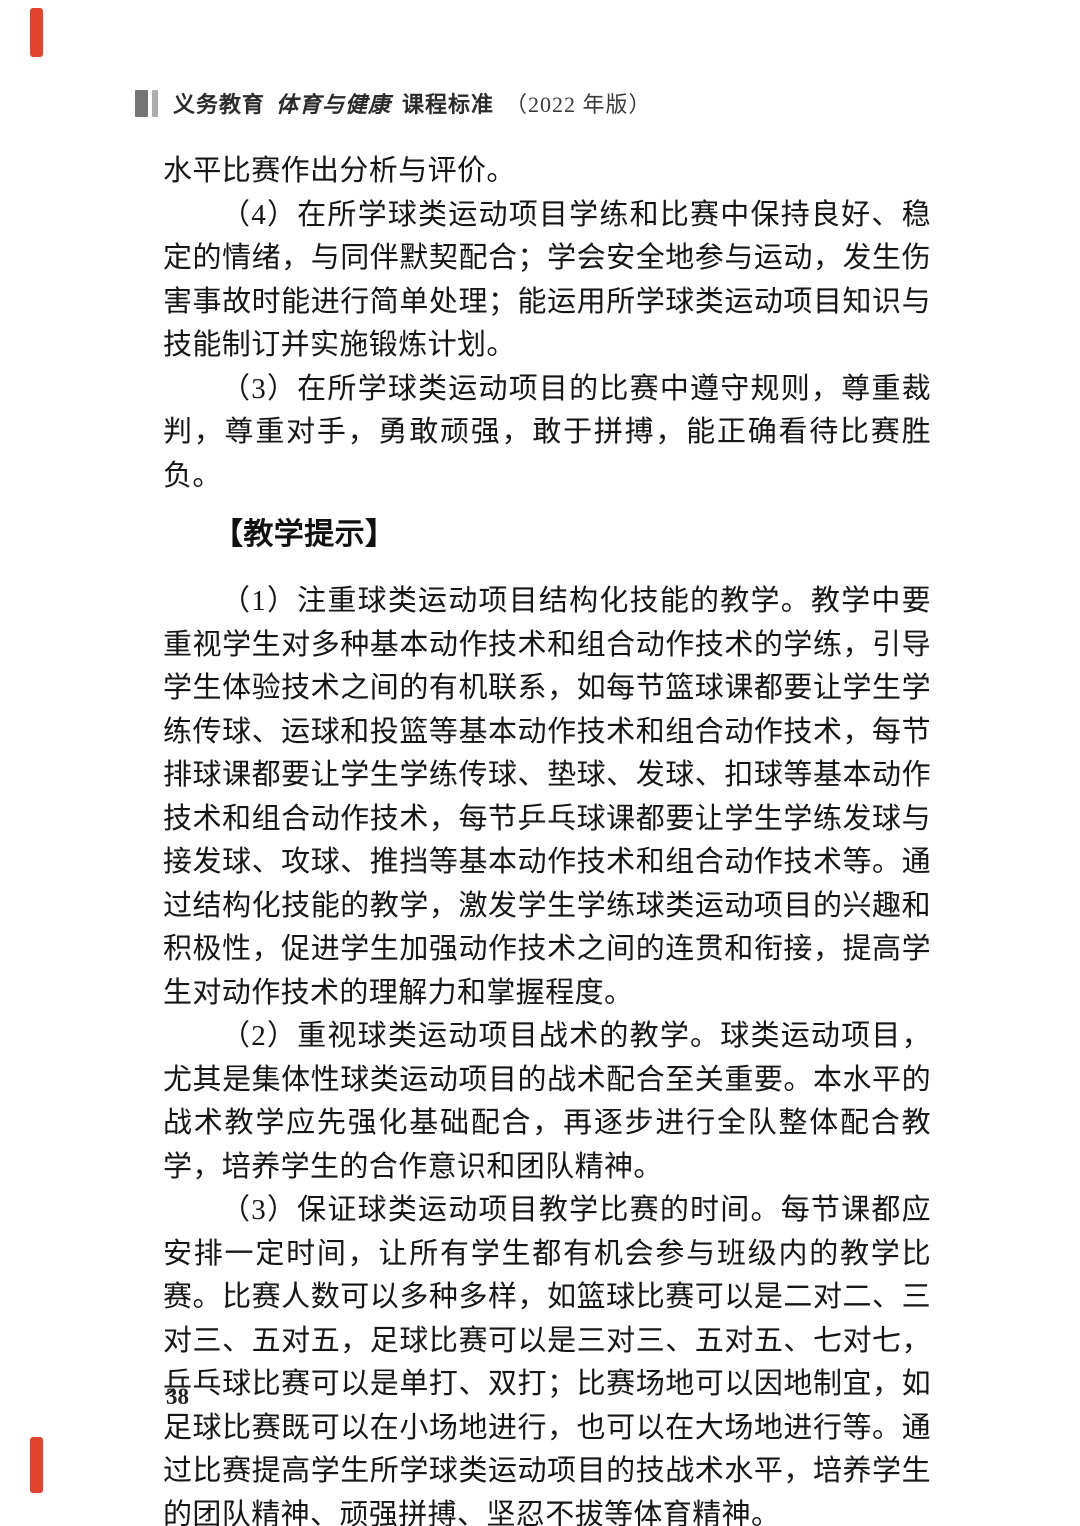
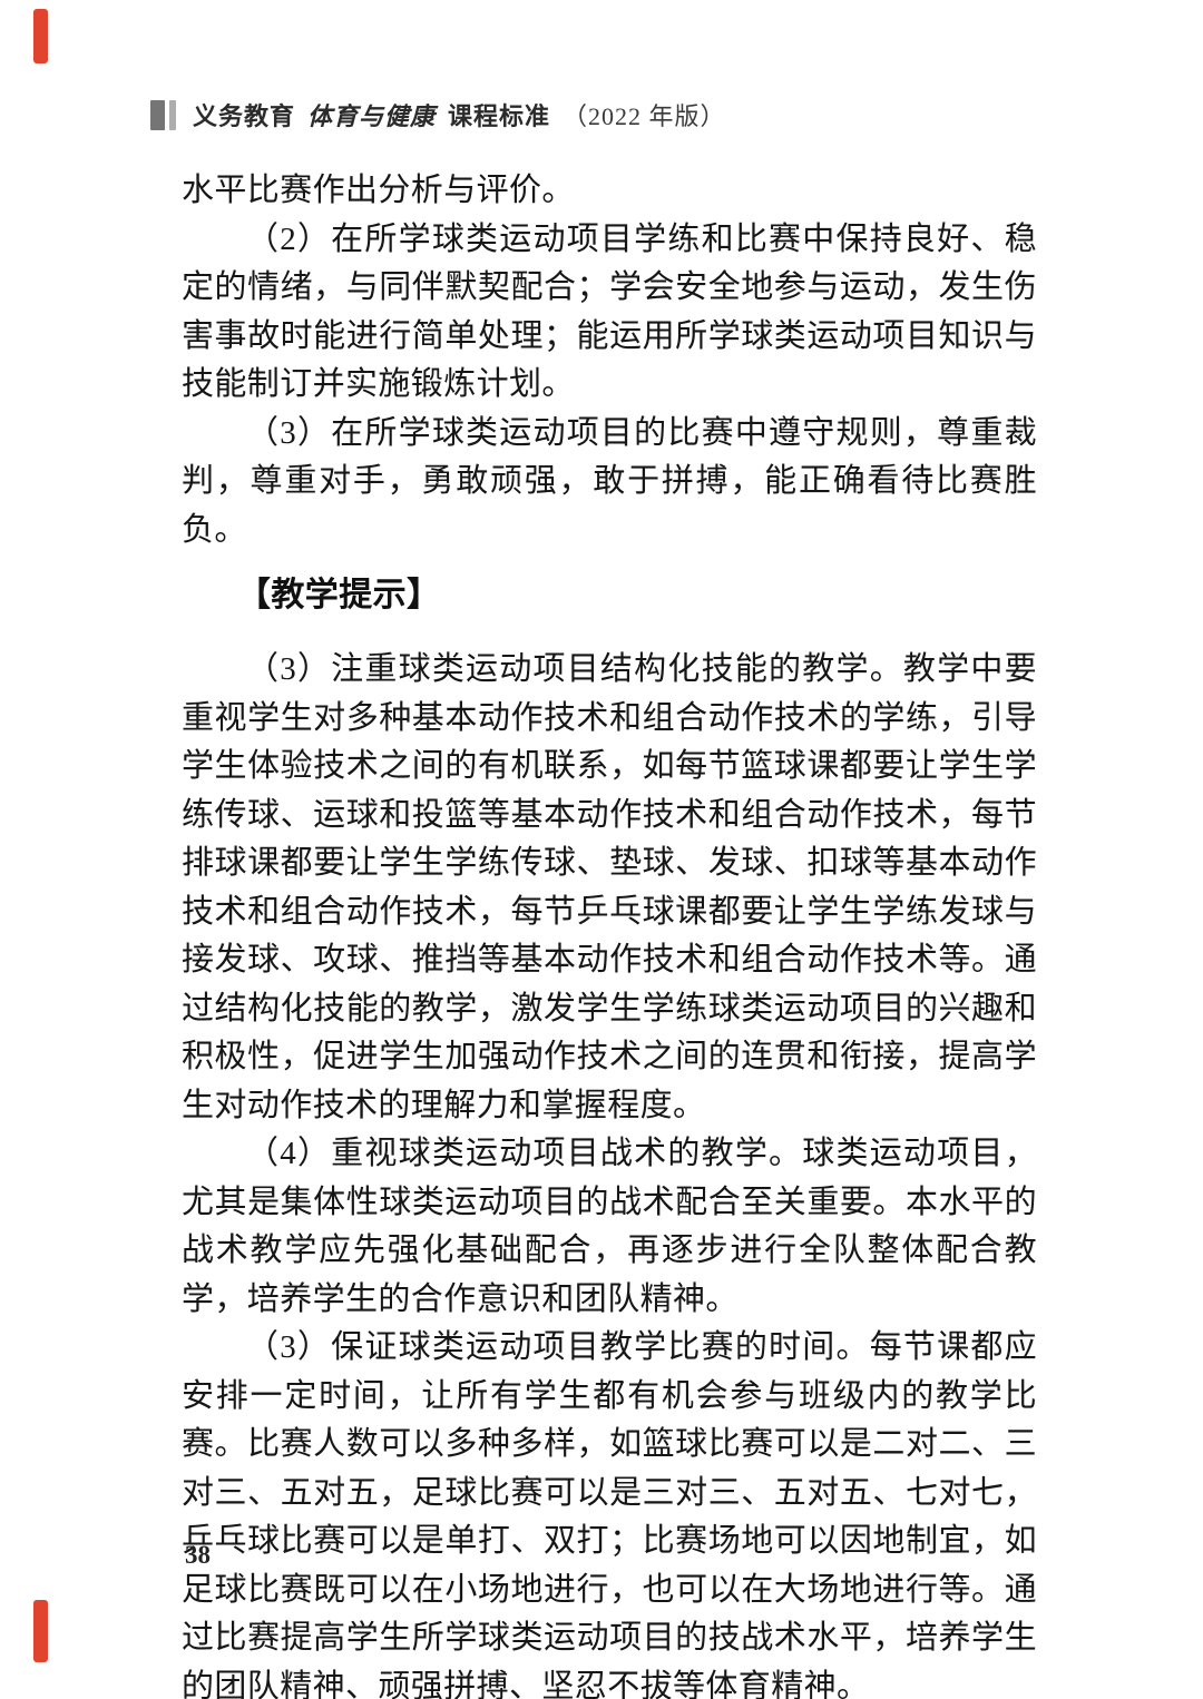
  义务教育
  体育与健康
  课程标准
  （2022 年版）
  水平比赛作出分析与评价。
- （4）在所学球类运动项目学练和比赛中保持良好、稳定的情绪，与同伴默契配合；学会安全地参与运动，发生伤害事故时能进行简单处理；能运用所学球类运动项目知识与技能制订并实施锻炼计划。
+ （2）在所学球类运动项目学练和比赛中保持良好、稳定的情绪，与同伴默契配合；学会安全地参与运动，发生伤害事故时能进行简单处理；能运用所学球类运动项目知识与技能制订并实施锻炼计划。
  （3）在所学球类运动项目的比赛中遵守规则，尊重裁判，尊重对手，勇敢顽强，敢于拼搏，能正确看待比赛胜负。
  【教学提示】
- （1）注重球类运动项目结构化技能的教学。教学中要重视学生对多种基本动作技术和组合动作技术的学练，引导学生体验技术之间的有机联系，如每节篮球课都要让学生学练传球、运球和投篮等基本动作技术和组合动作技术，每节排球课都要让学生学练传球、垫球、发球、扣球等基本动作技术和组合动作技术，每节乒乓球课都要让学生学练发球与接发球、攻球、推挡等基本动作技术和组合动作技术等。通过结构化技能的教学，激发学生学练球类运动项目的兴趣和积极性，促进学生加强动作技术之间的连贯和衔接，提高学生对动作技术的理解力和掌握程度。
+ （3）注重球类运动项目结构化技能的教学。教学中要重视学生对多种基本动作技术和组合动作技术的学练，引导学生体验技术之间的有机联系，如每节篮球课都要让学生学练传球、运球和投篮等基本动作技术和组合动作技术，每节排球课都要让学生学练传球、垫球、发球、扣球等基本动作技术和组合动作技术，每节乒乓球课都要让学生学练发球与接发球、攻球、推挡等基本动作技术和组合动作技术等。通过结构化技能的教学，激发学生学练球类运动项目的兴趣和积极性，促进学生加强动作技术之间的连贯和衔接，提高学生对动作技术的理解力和掌握程度。
- （2）重视球类运动项目战术的教学。球类运动项目，尤其是集体性球类运动项目的战术配合至关重要。本水平的战术教学应先强化基础配合，再逐步进行全队整体配合教学，培养学生的合作意识和团队精神。
+ （4）重视球类运动项目战术的教学。球类运动项目，尤其是集体性球类运动项目的战术配合至关重要。本水平的战术教学应先强化基础配合，再逐步进行全队整体配合教学，培养学生的合作意识和团队精神。
  （3）保证球类运动项目教学比赛的时间。每节课都应安排一定时间，让所有学生都有机会参与班级内的教学比赛。比赛人数可以多种多样，如篮球比赛可以是二对二、三对三、五对五，足球比赛可以是三对三、五对五、七对七，乒乓球比赛可以是单打、双打；比赛场地可以因地制宜，如足球比赛既可以在小场地进行，也可以在大场地进行等。通过比赛提高学生所学球类运动项目的技战术水平，培养学生的团队精神、顽强拼搏、坚忍不拔等体育精神。
  38
